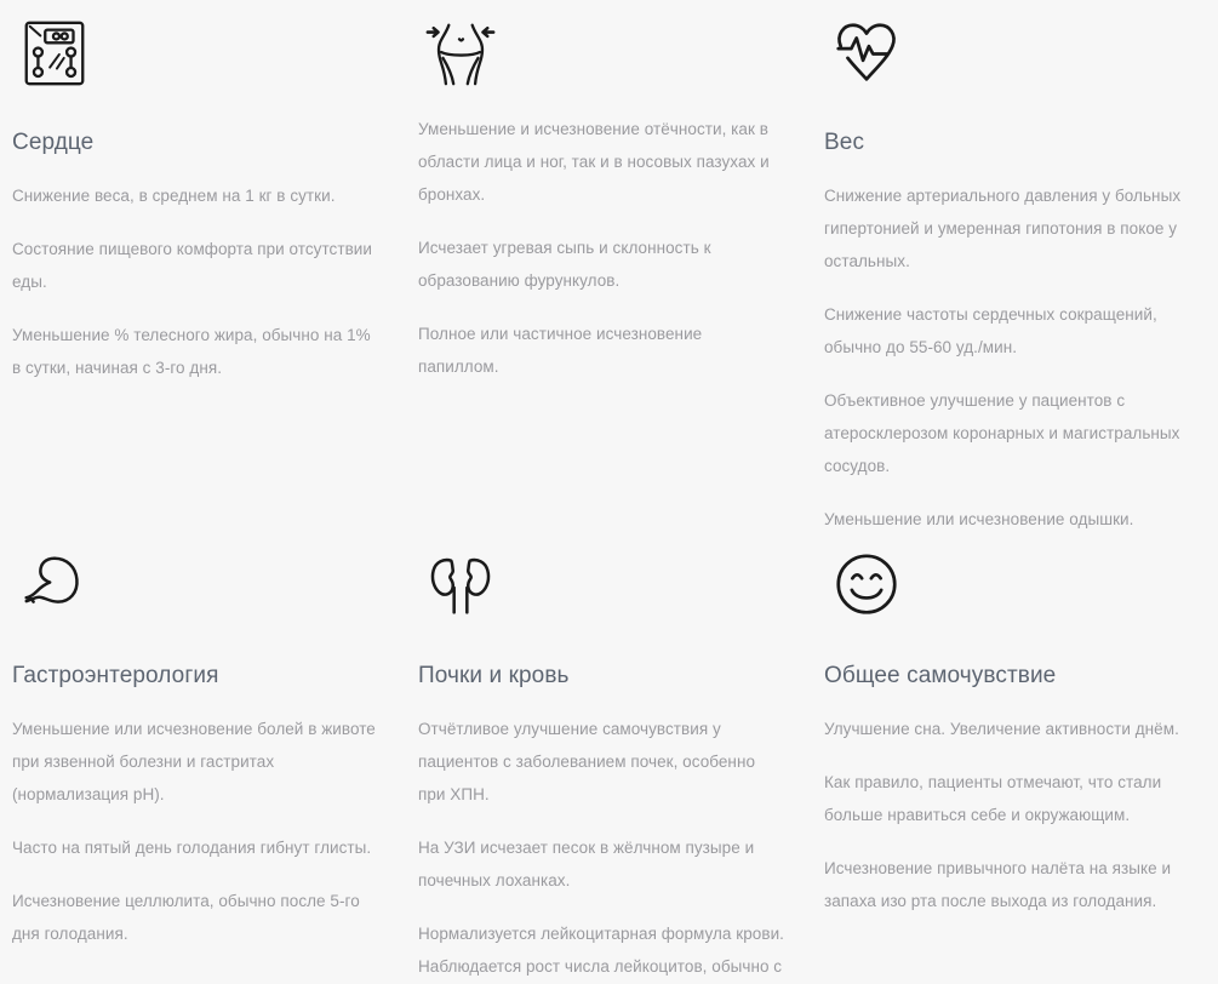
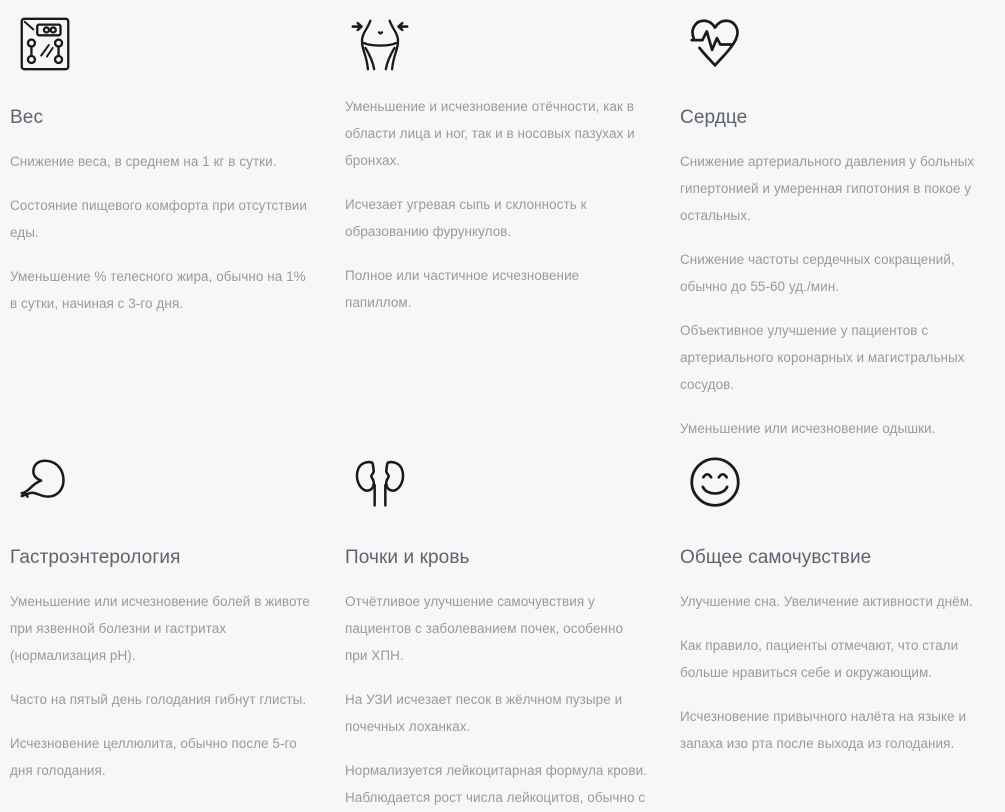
- Сердце
+ Вес
  Снижение веса, в среднем на 1 кг в сутки.
  Состояние пищевого комфорта при отсутствии еды.
  Уменьшение % телесного жира, обычно на 1% в сутки, начиная с 3-го дня.
  Уменьшение и исчезновение отёчности, как в области лица и ног, так и в носовых пазухах и бронхах.
  Исчезает угревая сыпь и склонность к образованию фурункулов.
  Полное или частичное исчезновение папиллом.
- Вес
+ Сердце
  Снижение артериального давления у больных гипертонией и умеренная гипотония в покое у остальных.
  Снижение частоты сердечных сокращений, обычно до 55-60 уд./мин.
- Объективное улучшение у пациентов с атеросклерозом коронарных и магистральных сосудов.
+ Объективное улучшение у пациентов с артериального коронарных и магистральных сосудов.
  Уменьшение или исчезновение одышки.
  Гастроэнтерология
  Уменьшение или исчезновение болей в животе при язвенной болезни и гастритах (нормализация pH).
  Часто на пятый день голодания гибнут глисты.
  Исчезновение целлюлита, обычно после 5-го дня голодания.
  Почки и кровь
  Отчётливое улучшение самочувствия у пациентов с заболеванием почек, особенно при ХПН.
  На УЗИ исчезает песок в жёлчном пузыре и почечных лоханках.
  Нормализуется лейкоцитарная формула крови. Наблюдается рост числа лейкоцитов, обычно с
  Общее самочувствие
  Улучшение сна. Увеличение активности днём.
  Как правило, пациенты отмечают, что стали больше нравиться себе и окружающим.
  Исчезновение привычного налёта на языке и запаха изо рта после выхода из голодания.
